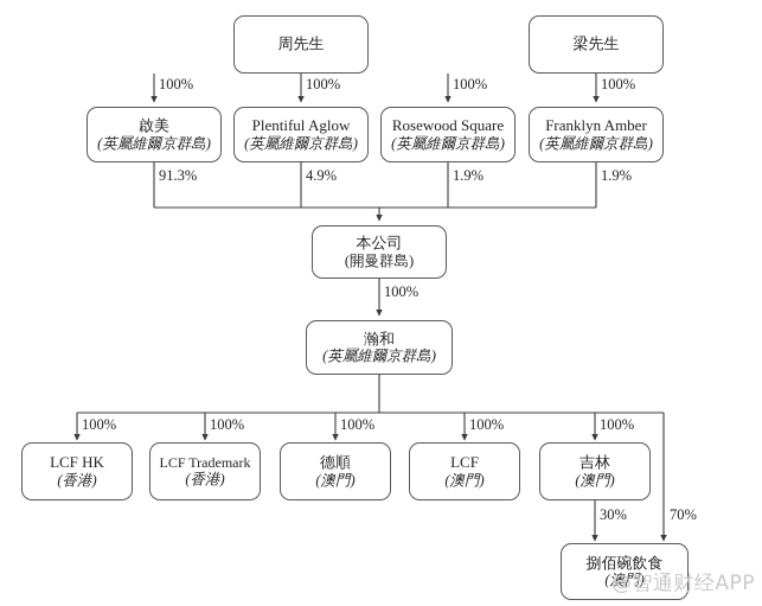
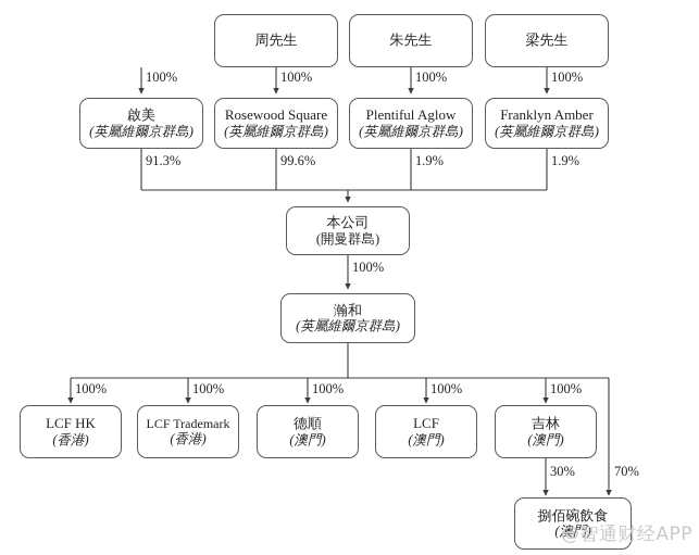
  周先生
+ 朱先生
  梁先生
  100%
  100%
  100%
  100%
  啟美
  (英屬維爾京群島)
- Plentiful Aglow
+ Rosewood Square
  (英屬維爾京群島)
- Rosewood Square
+ Plentiful Aglow
  (英屬維爾京群島)
  Franklyn Amber
  (英屬維爾京群島)
  91.3%
- 4.9%
+ 99.6%
  1.9%
  1.9%
  本公司
  (開曼群島)
  100%
  瀚和
  (英屬維爾京群島)
  100%
  100%
  100%
  100%
  100%
  LCF HK
  (香港)
  LCF Trademark
  (香港)
  德順
  (澳門)
  LCF
  (澳門)
  吉林
  (澳門)
  30%
  70%
  捌佰碗飲食
  (澳門)
  @智通财经APP
